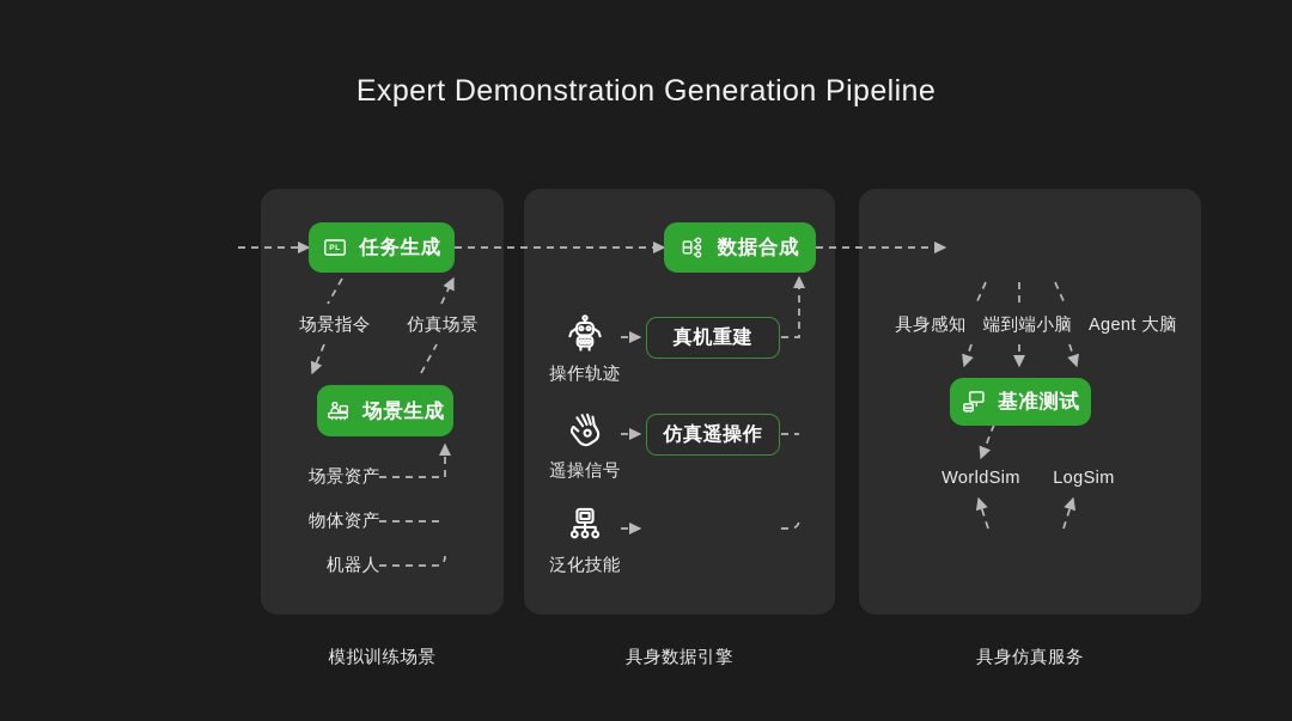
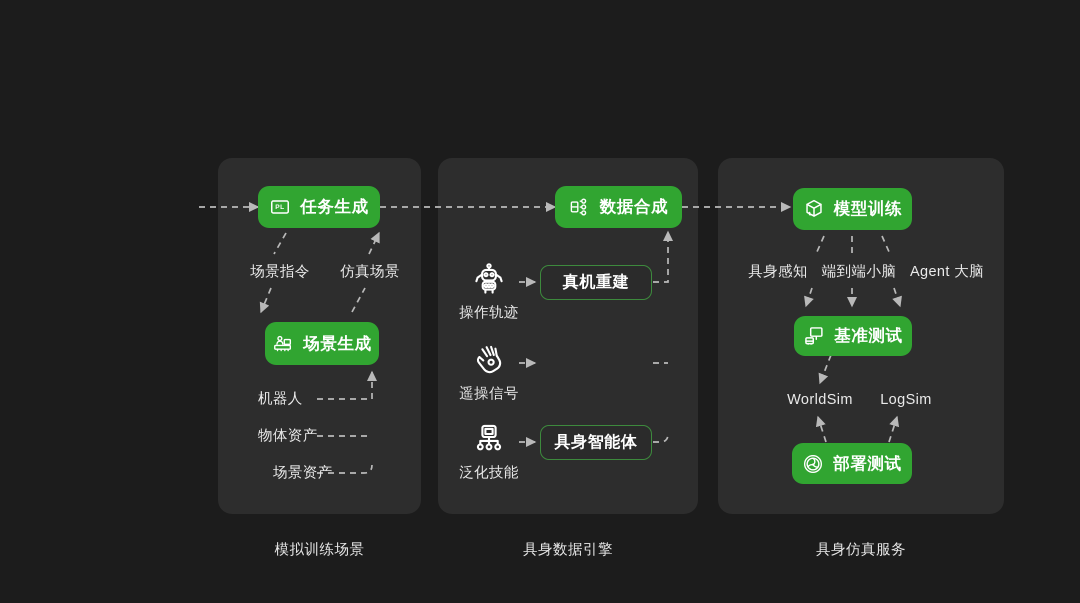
- Expert Demonstration Generation Pipeline
  任务生成
  场景指令
  仿真场景
  场景生成
- 场景资产
+ 机器人
  物体资产
- 机器人
+ 场景资产
  数据合成
  操作轨迹
  真机重建
  遥操信号
- 仿真遥操作
  泛化技能
+ 具身智能体
+ 模型训练
  具身感知
  端到端小脑
  Agent 大脑
  基准测试
  WorldSim
  LogSim
+ 部署测试
  模拟训练场景
  具身数据引擎
  具身仿真服务
